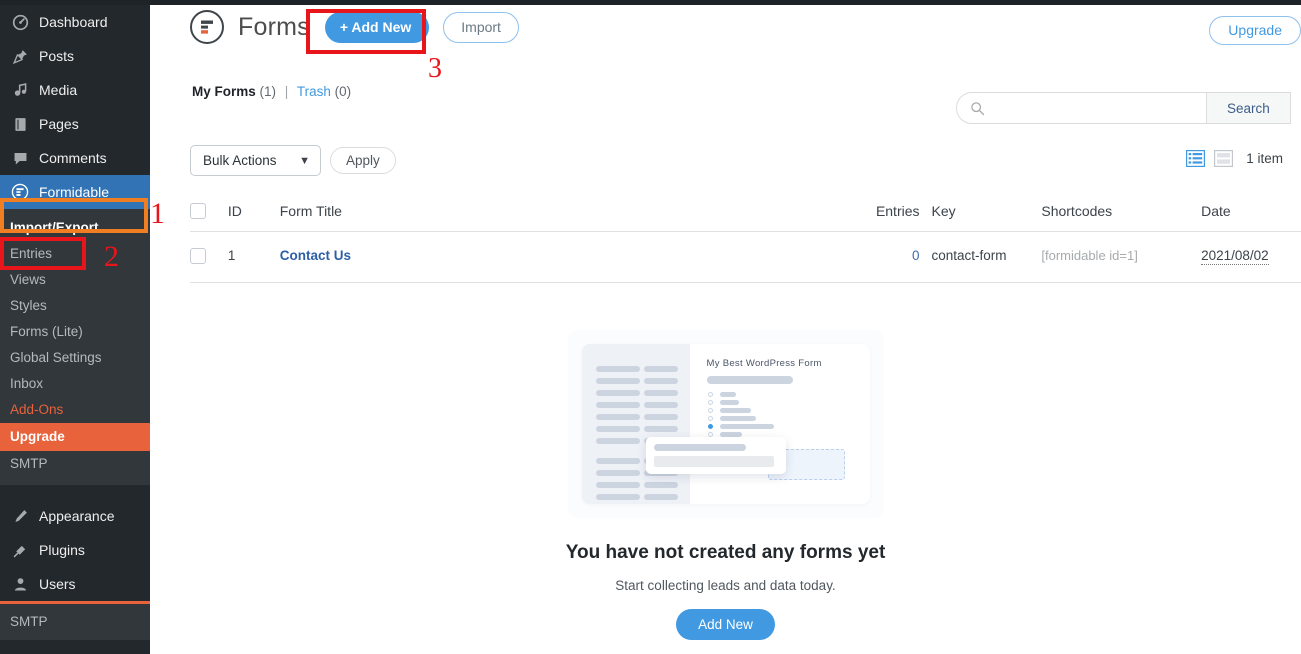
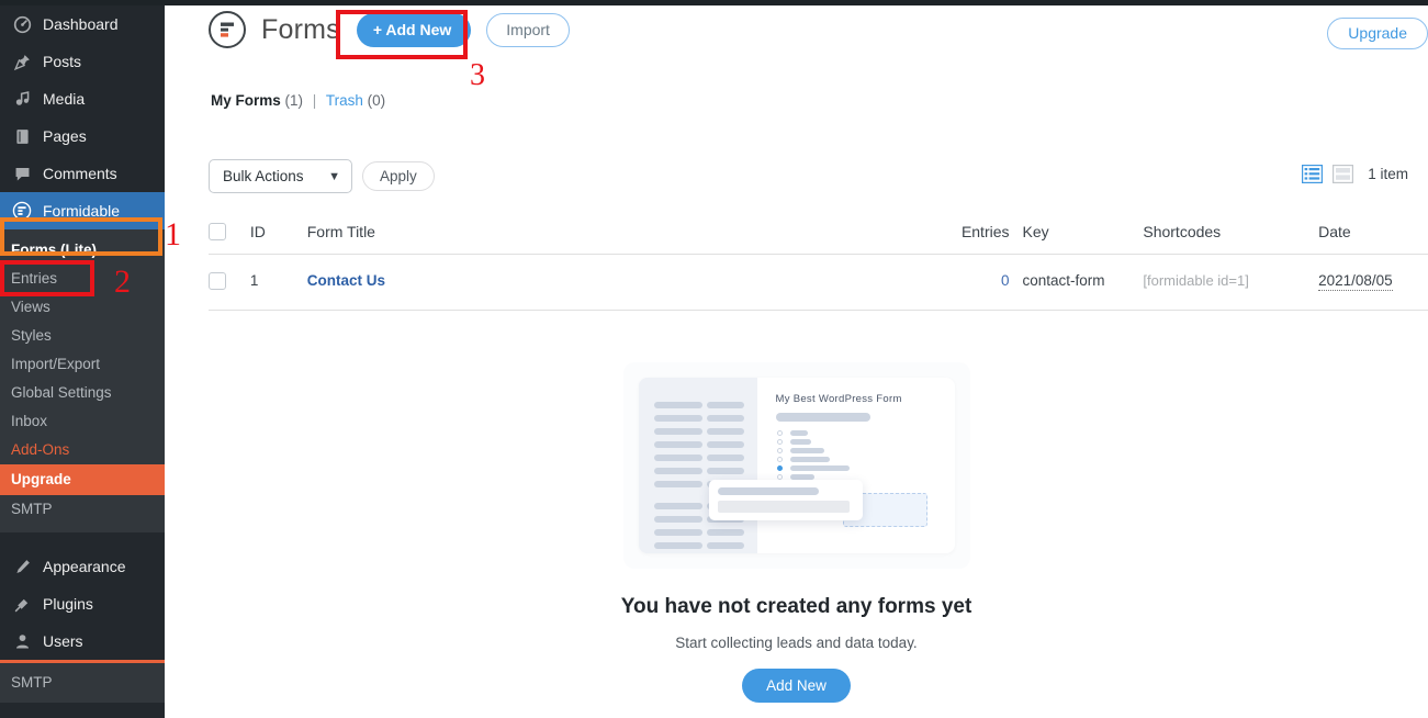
  Dashboard
  Posts
  Media
  Pages
  Comments
  Formidable
- Import/Export
+ Forms (Lite)
  Entries
  Views
  Styles
- Forms (Lite)
+ Import/Export
  Global Settings
  Inbox
  Add-Ons
  Upgrade
  SMTP
  Appearance
  Plugins
  Users
  SMTP
  Forms
  + Add New
  Import
  Upgrade
  My Forms (1) | Trash (0)
- Search
  Bulk Actions
  ▼
  Apply
  1 item
  	ID	Form Title	Entries	Key	Shortcodes	Date
- 	1	Contact Us	0	contact-form	[formidable id=1]	2021/08/02
+ 	1	Contact Us	0	contact-form	[formidable id=1]	2021/08/05
  My Best WordPress Form
  You have not created any forms yet
  Start collecting leads and data today.
  Add New
  1
  2
  3
